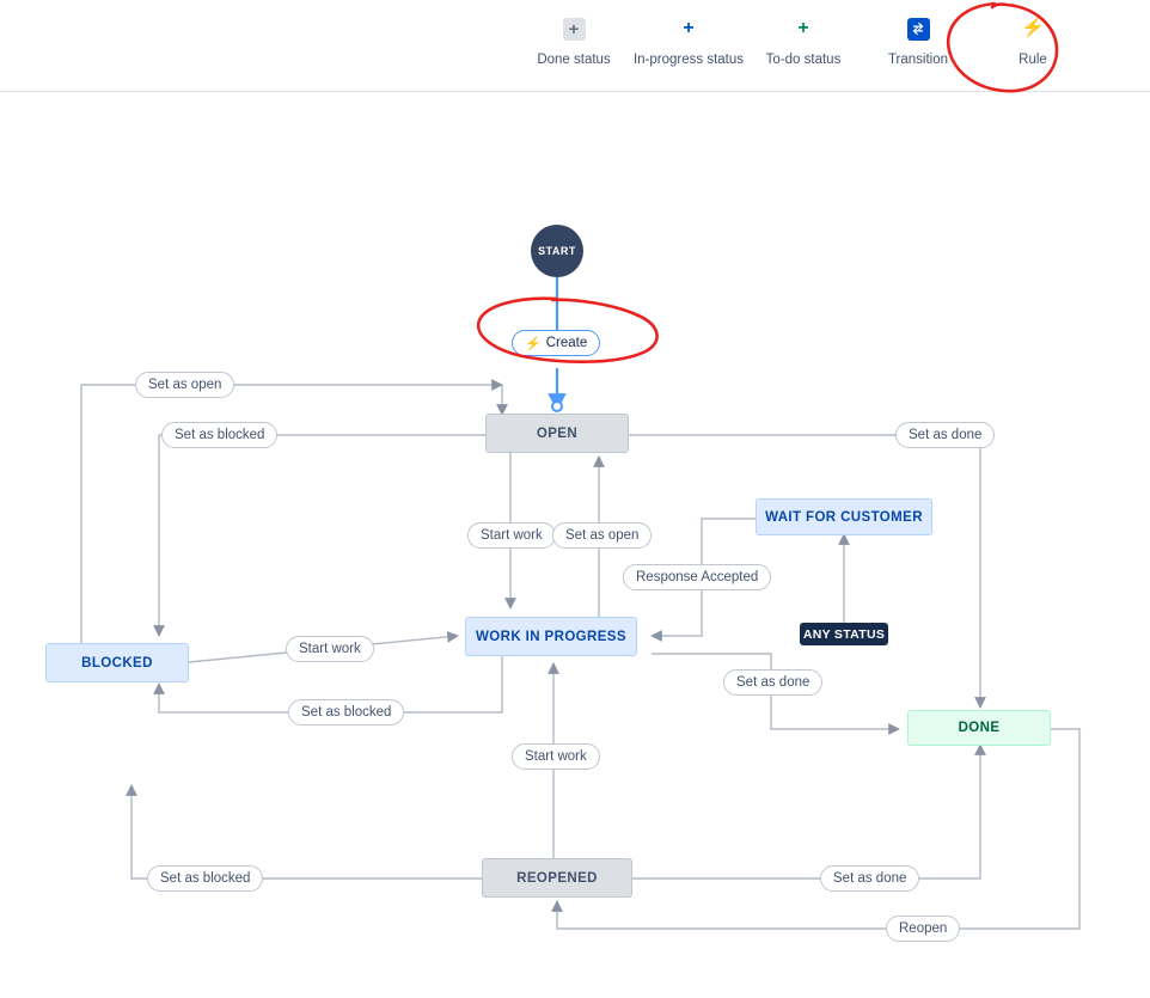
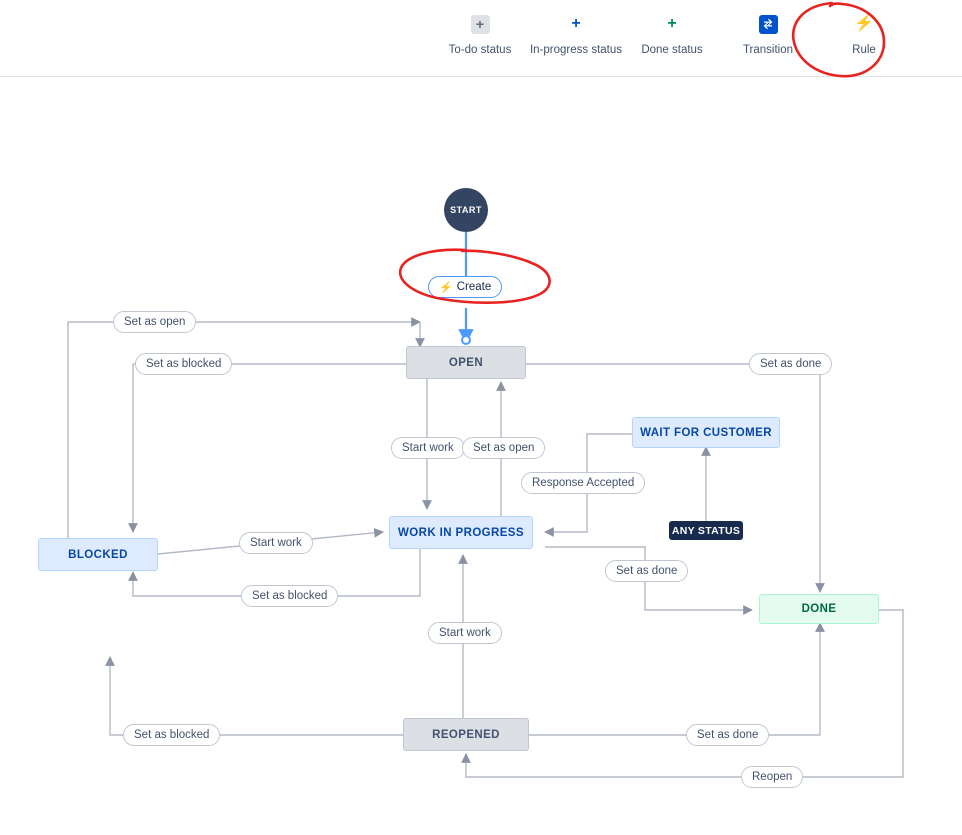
  +
- Done status
+ To-do status
  +
  In-progress status
  +
- To-do status
+ Done status
  Transition
  ⚡
  Rule
  START
  OPEN
  BLOCKED
  WORK IN PROGRESS
  WAIT FOR CUSTOMER
  DONE
  REOPENED
  ANY STATUS
  ⚡
  Create
  Set as open
  Set as blocked
  Set as done
  Start work
  Set as open
  Response Accepted
  Start work
  Set as blocked
  Set as done
  Start work
  Set as blocked
  Set as done
  Reopen
